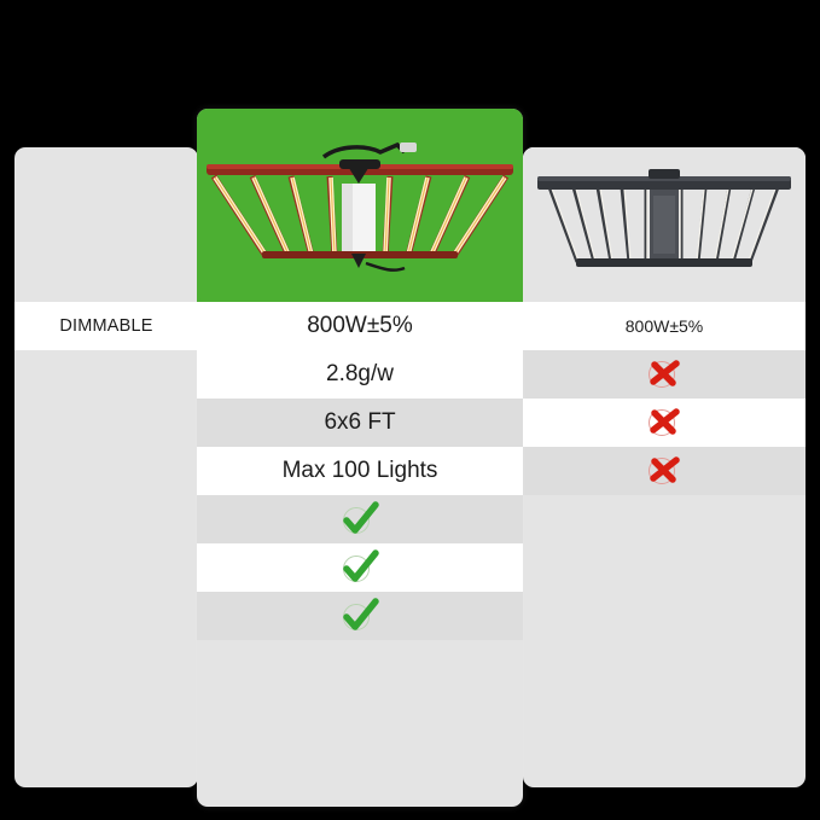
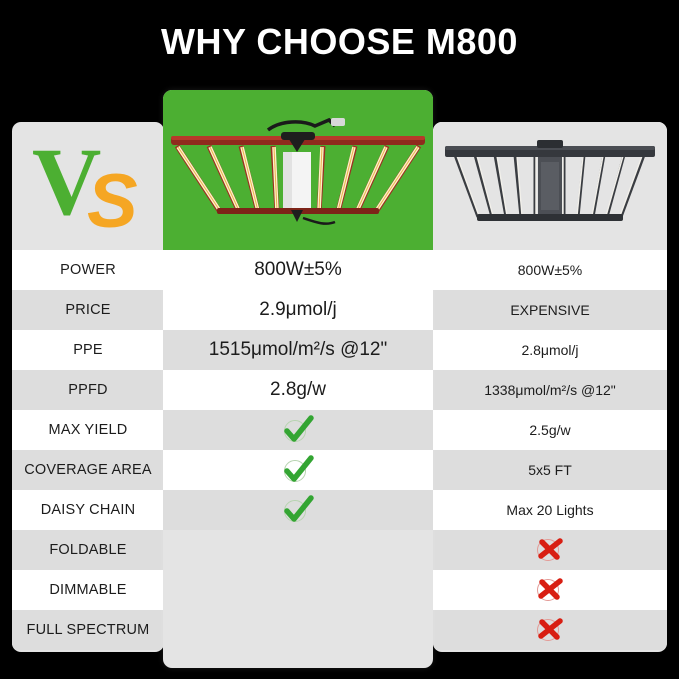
+ WHY CHOOSE M800
+ POWER
+ PRICE
+ PPE
+ PPFD
+ MAX YIELD
+ COVERAGE AREA
+ DAISY CHAIN
+ FOLDABLE
  DIMMABLE
+ FULL SPECTRUM
+ V
+ S
  800W±5%
+ EXPENSIVE
+ 2.8μmol/j
+ 1338μmol/m²/s @12"
+ 2.5g/w
+ 5x5 FT
+ Max 20 Lights
  800W±5%
+ 2.9μmol/j
+ 1515μmol/m²/s @12"
  2.8g/w
- 6x6 FT
- Max 100 Lights
